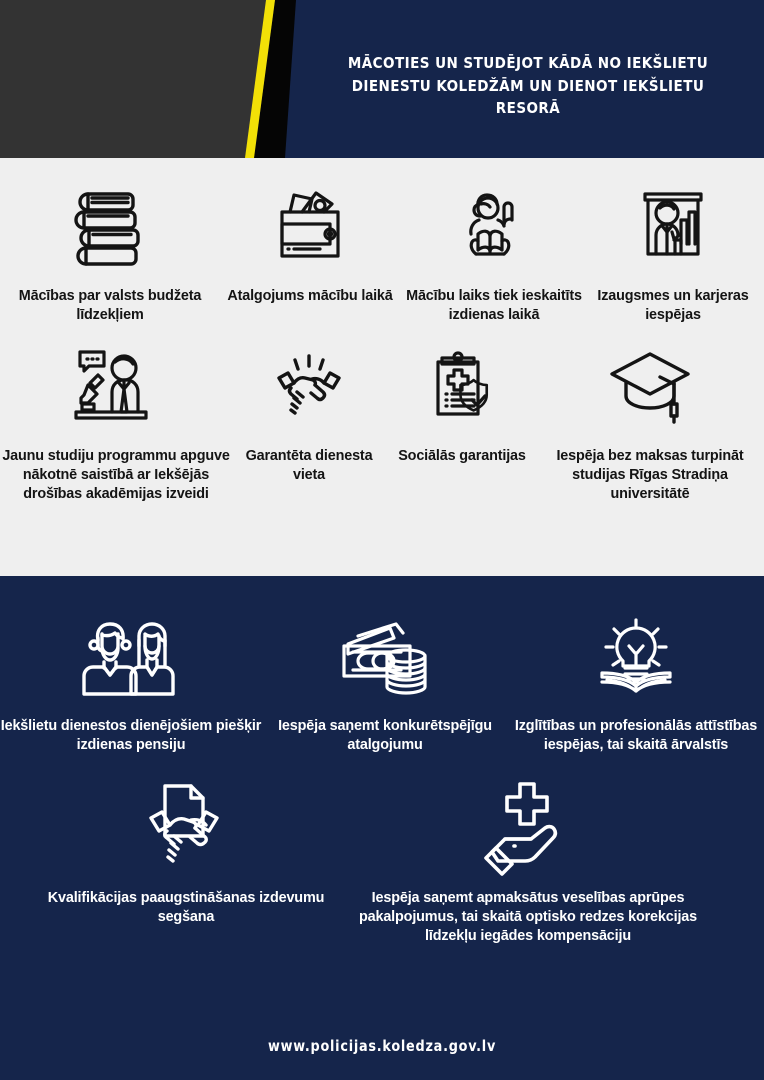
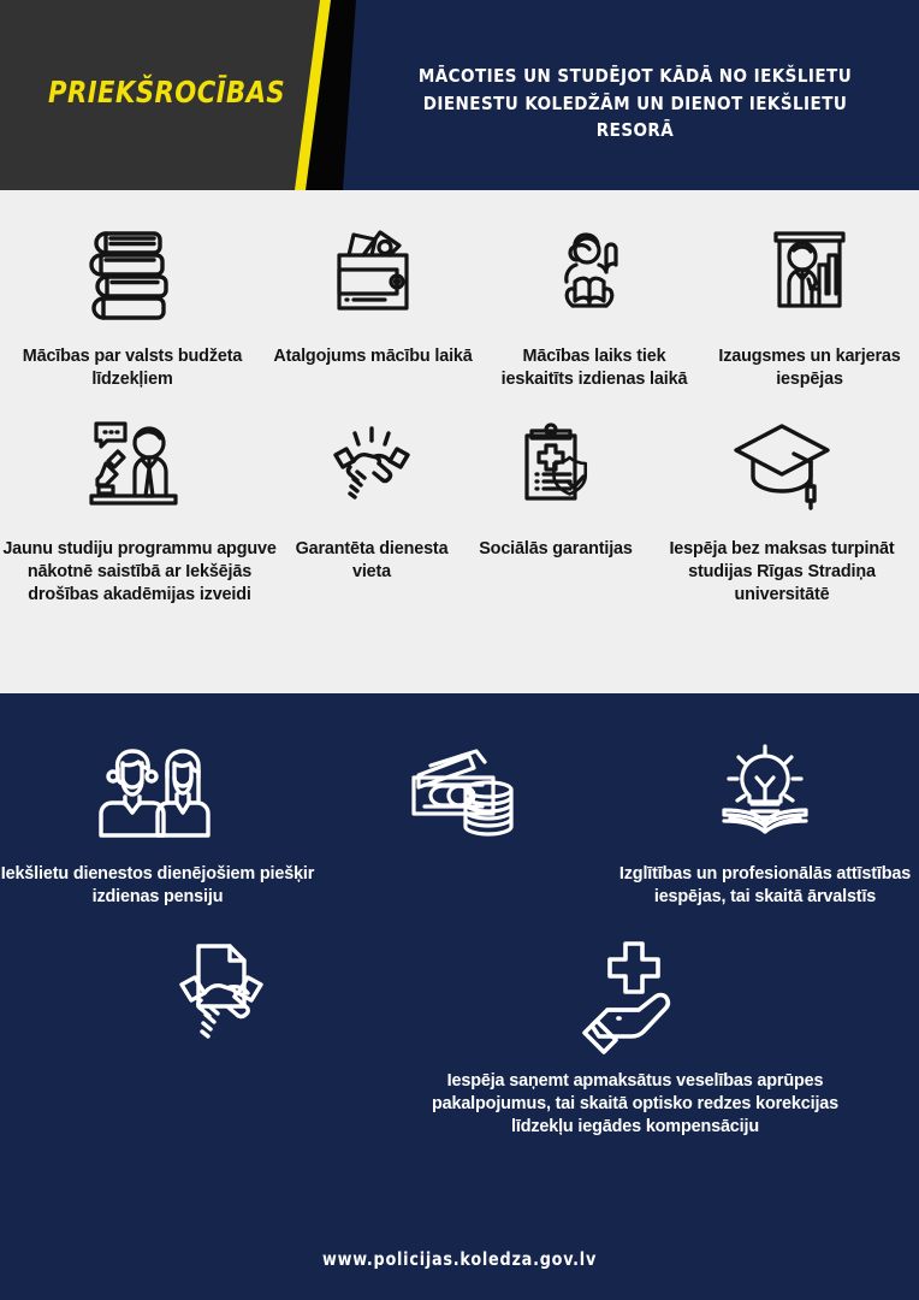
+ PRIEKŠROCĪBAS
  MĀCOTIES UN STUDĒJOT KĀDĀ NO IEKŠLIETU DIENESTU KOLEDŽĀM UN DIENOT IEKŠLIETU RESORĀ
  Mācības par valsts budžeta līdzekļiem
  Atalgojums mācību laikā
- Mācību laiks tiek ieskaitīts izdienas laikā
+ Mācības laiks tiek ieskaitīts izdienas laikā
  Izaugsmes un karjeras iespējas
  Jaunu studiju programmu apguve nākotnē saistībā ar Iekšējās drošības akadēmijas izveidi
  Garantēta dienesta vieta
  Sociālās garantijas
  Iespēja bez maksas turpināt studijas Rīgas Stradiņa universitātē
  Iekšlietu dienestos dienējošiem piešķir izdienas pensiju
- Iespēja saņemt konkurētspējīgu atalgojumu
  Izglītības un profesionālās attīstības iespējas, tai skaitā ārvalstīs
- Kvalifikācijas paaugstināšanas izdevumu segšana
  Iespēja saņemt apmaksātus veselības aprūpes pakalpojumus, tai skaitā optisko redzes korekcijas līdzekļu iegādes kompensāciju
  www.policijas.koledza.gov.lv
